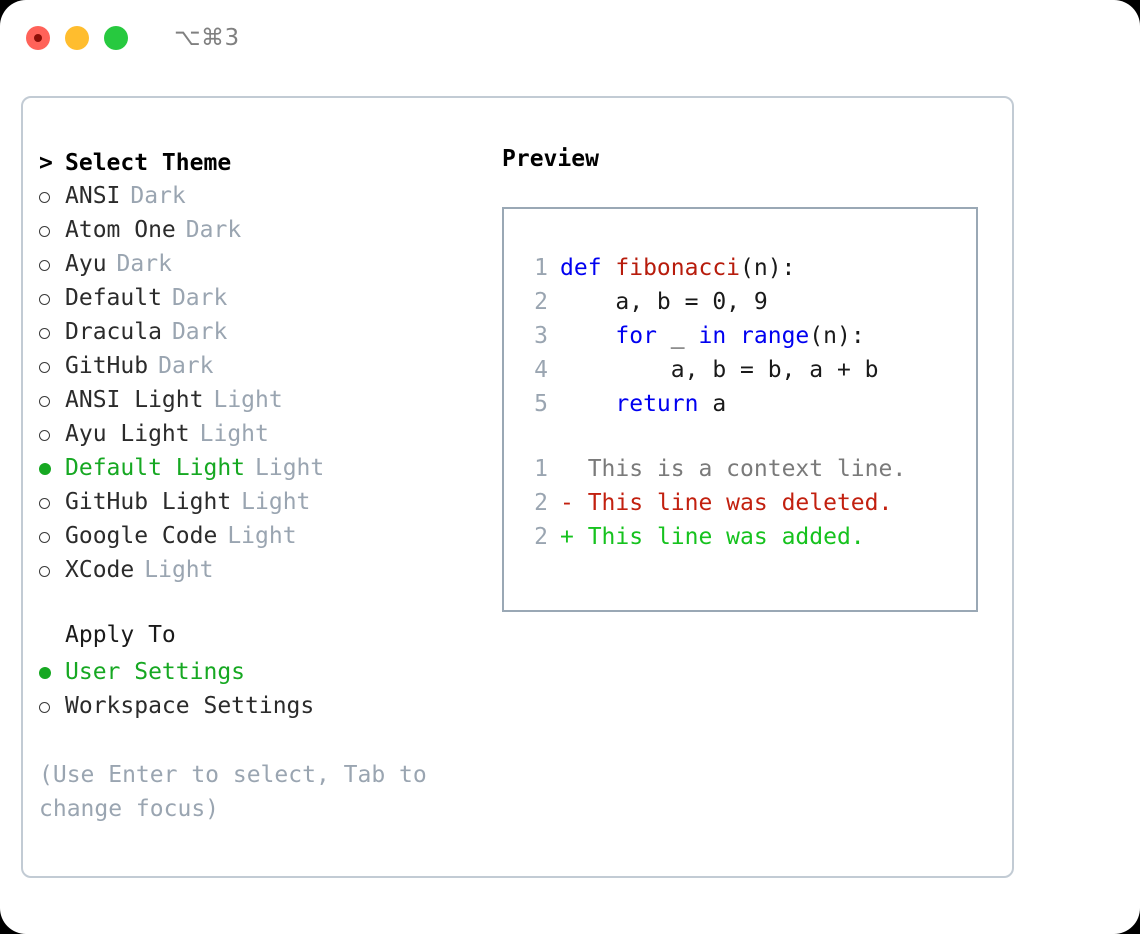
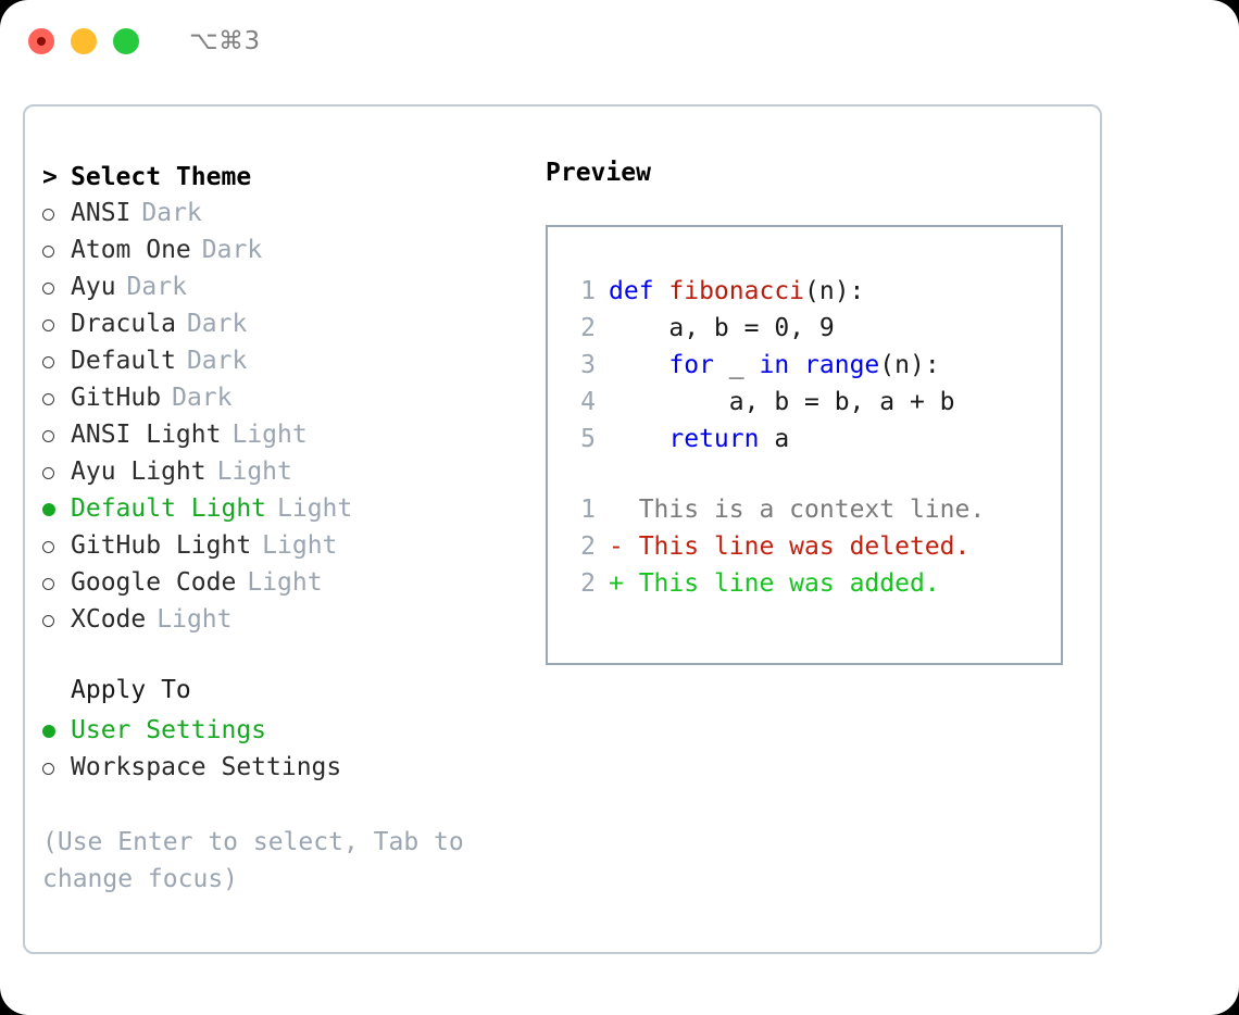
  ⌥⌘3
  >
  Select Theme
  ANSI
  Dark
  Atom One
  Dark
  Ayu
  Dark
- Default
+ Dracula
  Dark
- Dracula
+ Default
  Dark
  GitHub
  Dark
  ANSI Light
  Light
  Ayu Light
  Light
  Default Light
  Light
  GitHub Light
  Light
  Google Code
  Light
  XCode
  Light
  Apply To
  User Settings
  Workspace Settings
  (Use Enter to select, Tab to change focus)
  Preview
  1
  def fibonacci(n):
  2
  a, b = 0, 9
  3
  for _ in range(n):
  4
  a, b = b, a + b
  5
  return a
  1
  This is a context line.
  2
  - This line was deleted.
  2
  + This line was added.
